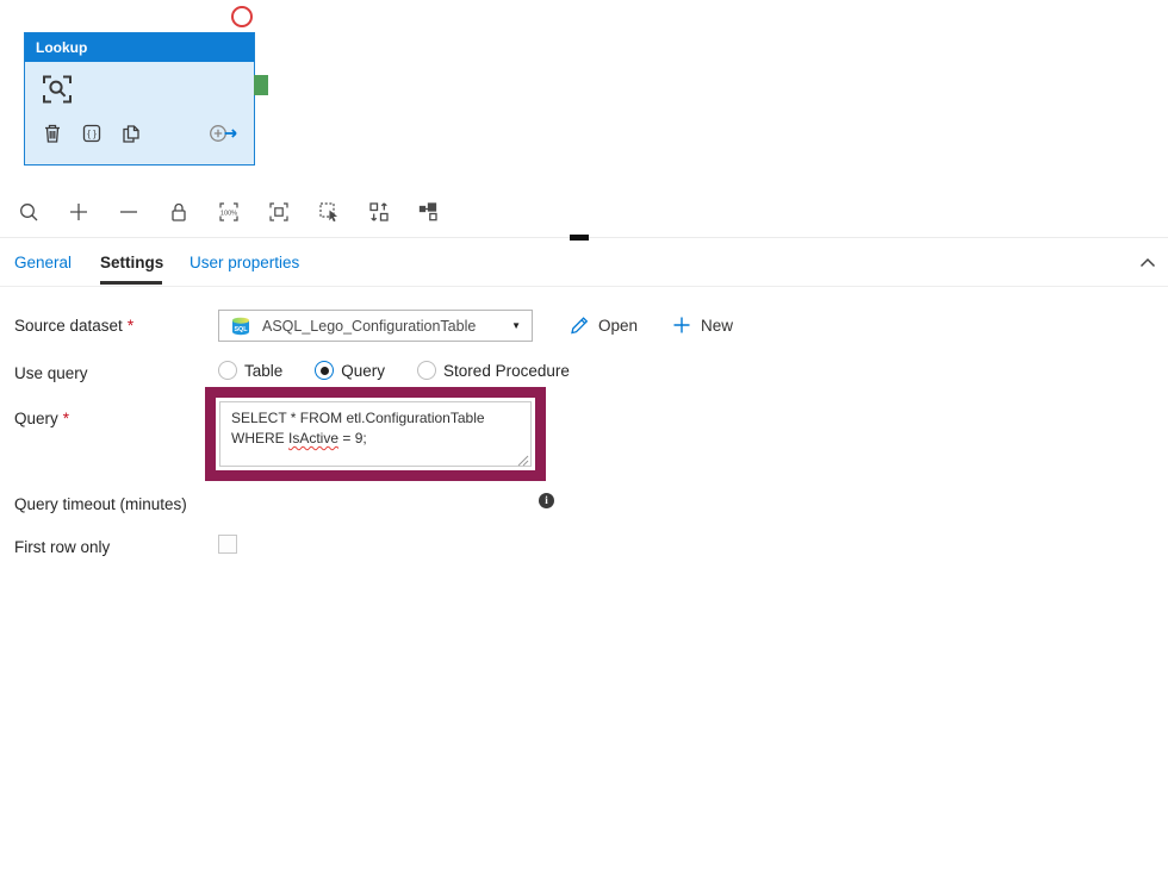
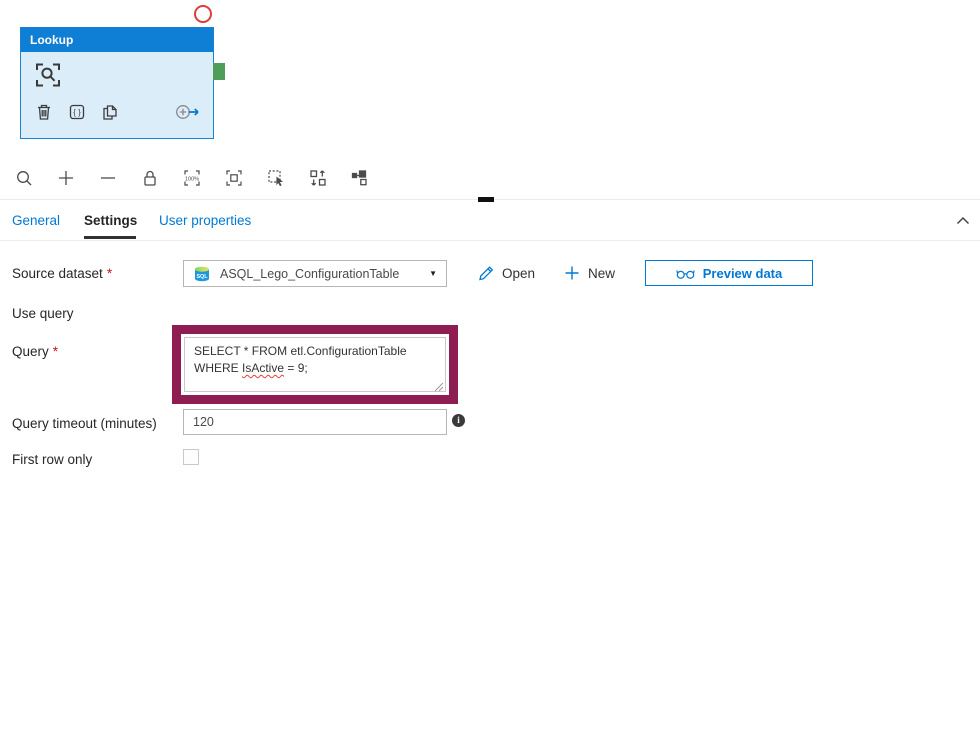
  Lookup
  { }
  General
  Settings
  User properties
  Source dataset *
  ASQL_Lego_ConfigurationTable
  ▼
  Open
  New
+ Preview data
  Use query
- Table
- Query
- Stored Procedure
  Query *
  SELECT * FROM etl.ConfigurationTable
  WHERE IsActive = 9;
  Query timeout (minutes)
+ 120
  i
  First row only
